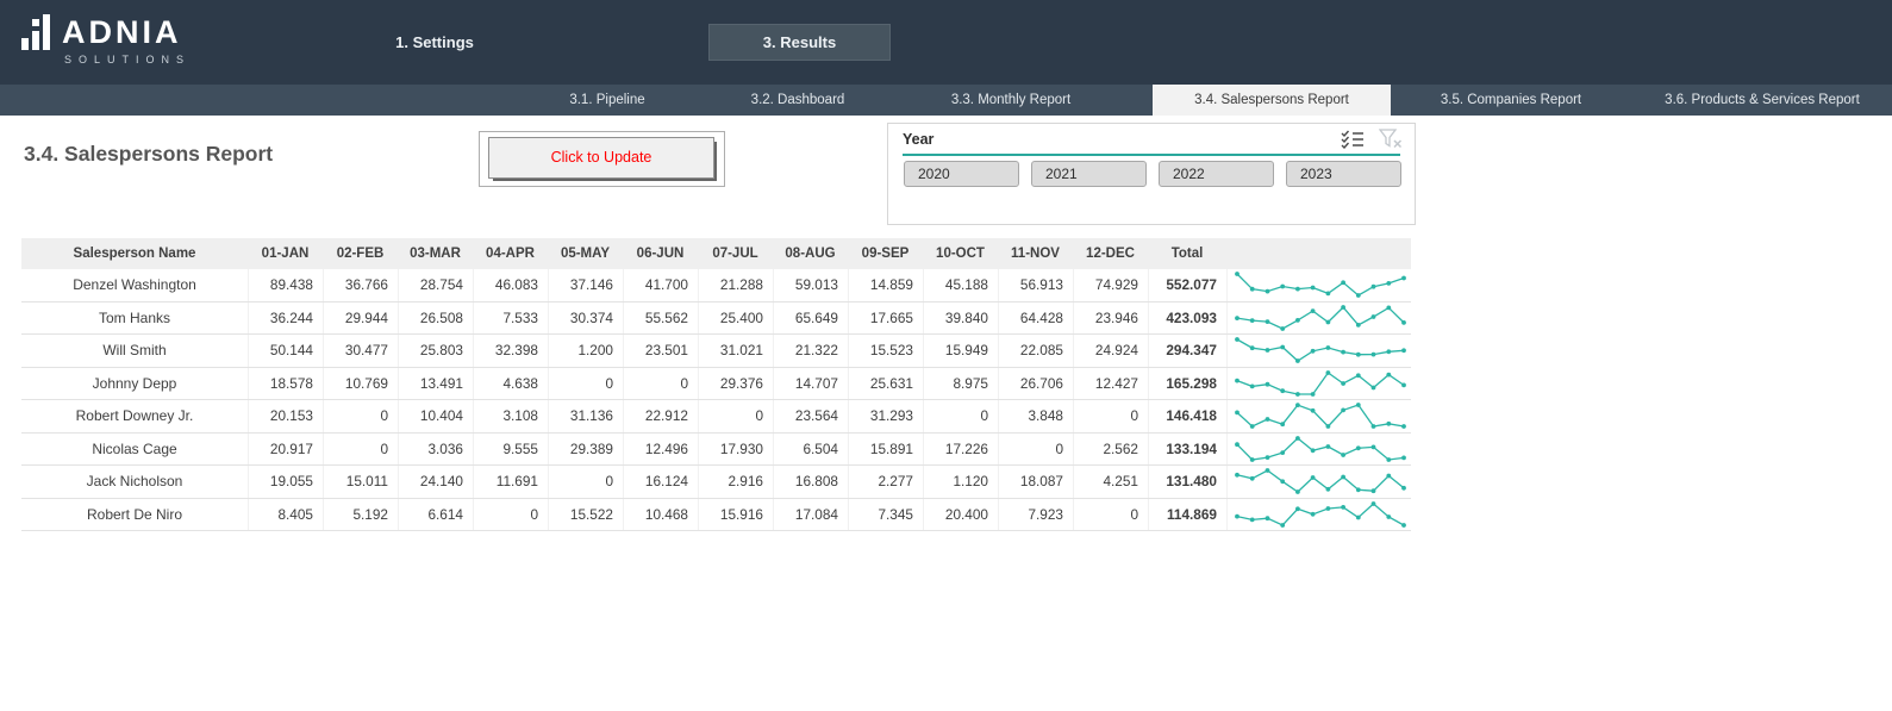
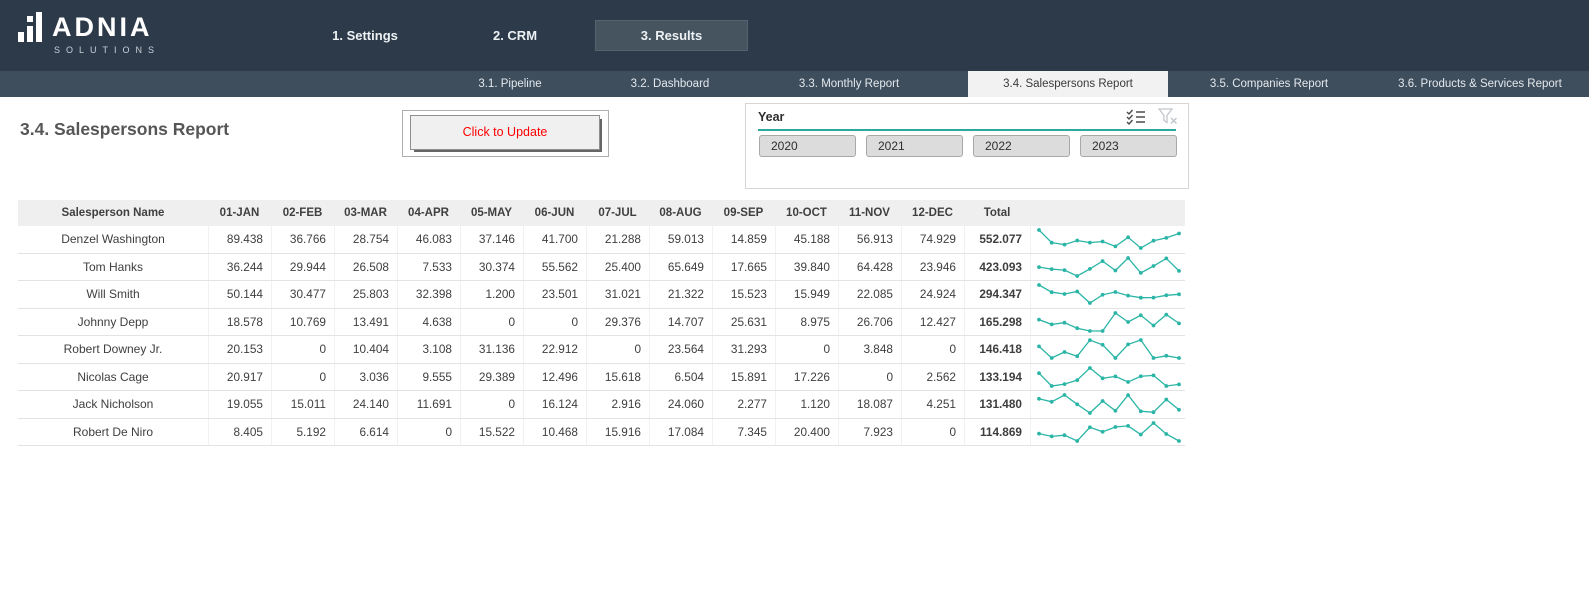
  ADNIA
  SOLUTIONS
  1. Settings
+ 2. CRM
  3. Results
  3.1. Pipeline
  3.2. Dashboard
  3.3. Monthly Report
  3.4. Salespersons Report
  3.5. Companies Report
  3.6. Products & Services Report
  3.4. Salespersons Report
  Click to Update
  Year
  2020
  2021
  2022
  2023
  Salesperson Name
  01-JAN
  02-FEB
  03-MAR
  04-APR
  05-MAY
  06-JUN
  07-JUL
  08-AUG
  09-SEP
  10-OCT
  11-NOV
  12-DEC
  Total
  Denzel Washington
  89.438
  36.766
  28.754
  46.083
  37.146
  41.700
  21.288
  59.013
  14.859
  45.188
  56.913
  74.929
  552.077
  Tom Hanks
  36.244
  29.944
  26.508
  7.533
  30.374
  55.562
  25.400
  65.649
  17.665
  39.840
  64.428
  23.946
  423.093
  Will Smith
  50.144
  30.477
  25.803
  32.398
  1.200
  23.501
  31.021
  21.322
  15.523
  15.949
  22.085
  24.924
  294.347
  Johnny Depp
  18.578
  10.769
  13.491
  4.638
  0
  0
  29.376
  14.707
  25.631
  8.975
  26.706
  12.427
  165.298
  Robert Downey Jr.
  20.153
  0
  10.404
  3.108
  31.136
  22.912
  0
  23.564
  31.293
  0
  3.848
  0
  146.418
  Nicolas Cage
  20.917
  0
  3.036
  9.555
  29.389
  12.496
- 17.930
+ 15.618
  6.504
  15.891
  17.226
  0
  2.562
  133.194
  Jack Nicholson
  19.055
  15.011
  24.140
  11.691
  0
  16.124
  2.916
- 16.808
+ 24.060
  2.277
  1.120
  18.087
  4.251
  131.480
  Robert De Niro
  8.405
  5.192
  6.614
  0
  15.522
  10.468
  15.916
  17.084
  7.345
  20.400
  7.923
  0
  114.869
